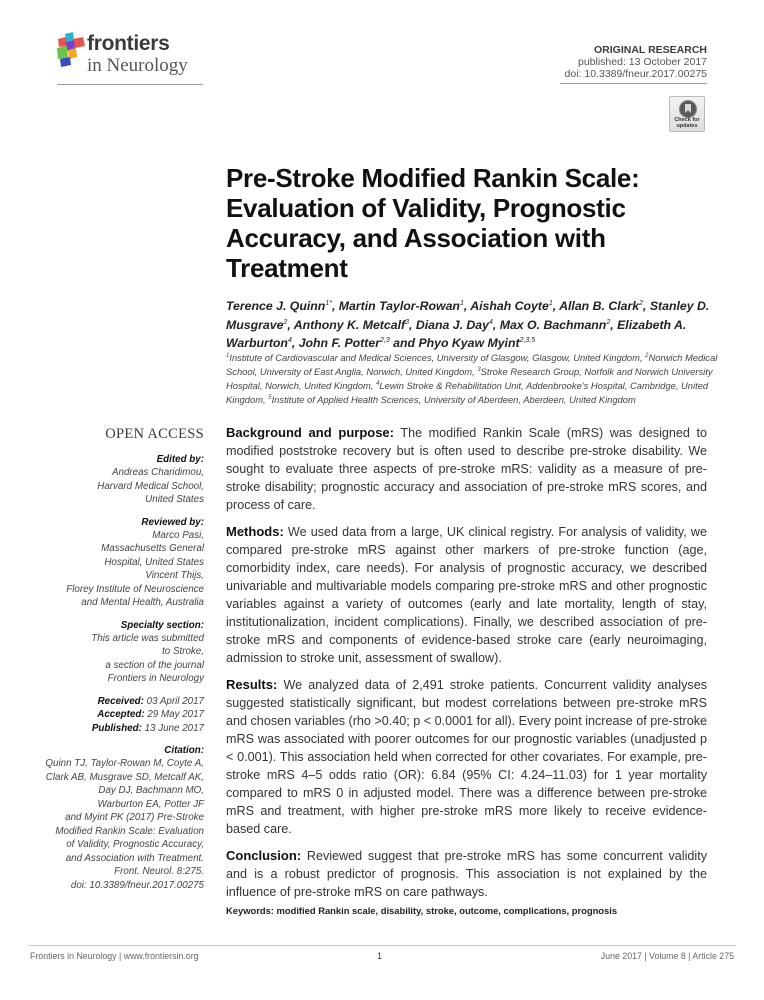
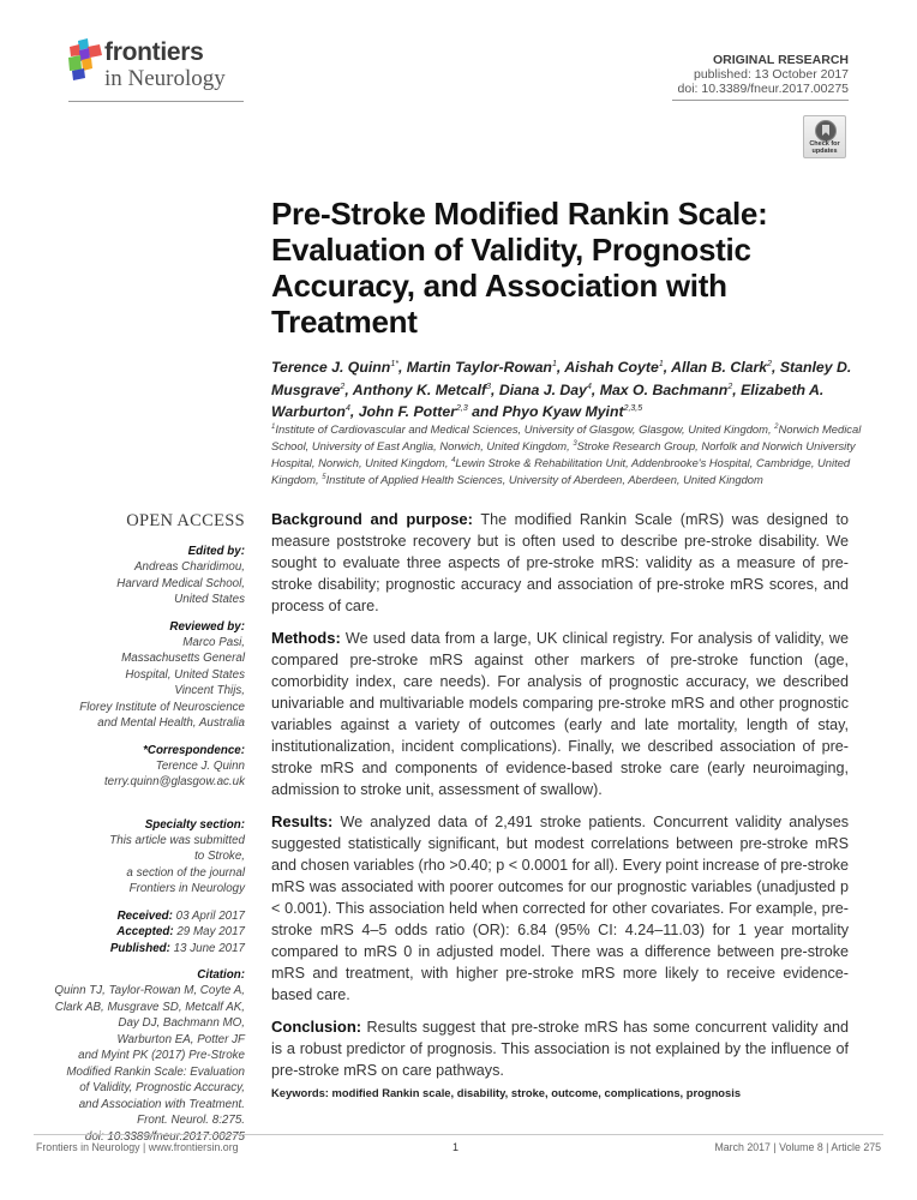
  frontiers
  in Neurology
  ORIGINAL RESEARCH
  published: 13 October 2017
  doi: 10.3389/fneur.2017.00275
  Pre-Stroke Modified Rankin Scale: Evaluation of Validity, Prognostic Accuracy, and Association with Treatment
  Terence J. Quinn , Martin Taylor-Rowan , Aishah Coyte , Allan B. Clark , Stanley D. Musgrave , Anthony K. Metcalf , Diana J. Day , Max O. Bachmann , Elizabeth A. Warburton , John F. Potter and Phyo Kyaw Myint
  Institute of Cardiovascular and Medical Sciences, University of Glasgow, Glasgow, United Kingdom, Norwich Medical School, University of East Anglia, Norwich, United Kingdom, Stroke Research Group, Norfolk and Norwich University Hospital, Norwich, United Kingdom, Lewin Stroke & Rehabilitation Unit, Addenbrooke's Hospital, Cambridge, United Kingdom, Institute of Applied Health Sciences, University of Aberdeen, Aberdeen, United Kingdom
  OPEN ACCESS
  Edited by:
  Andreas Charidimou,
  Harvard Medical School,
  United States
  Reviewed by:
  Marco Pasi,
  Massachusetts General
  Hospital, United States
  Vincent Thijs,
  Florey Institute of Neuroscience
  and Mental Health, Australia
+ *Correspondence:
+ Terence J. Quinn
+ terry.quinn@glasgow.ac.uk
  Specialty section:
  This article was submitted
  to Stroke,
  a section of the journal
  Frontiers in Neurology
  Received: 03 April 2017
  Accepted: 29 May 2017
  Published: 13 June 2017
  Citation:
  Quinn TJ, Taylor-Rowan M, Coyte A,
  Clark AB, Musgrave SD, Metcalf AK,
  Day DJ, Bachmann MO,
  Warburton EA, Potter JF
  and Myint PK (2017) Pre-Stroke
  Modified Rankin Scale: Evaluation
  of Validity, Prognostic Accuracy,
  and Association with Treatment.
  Front. Neurol. 8:275.
  doi: 10.3389/fneur.2017.00275
- Background and purpose: The modified Rankin Scale (mRS) was designed to modified poststroke recovery but is often used to describe pre-stroke disability. We sought to evaluate three aspects of pre-stroke mRS: validity as a measure of pre-stroke disability; prognostic accuracy and association of pre-stroke mRS scores, and process of care.
+ Background and purpose: The modified Rankin Scale (mRS) was designed to measure poststroke recovery but is often used to describe pre-stroke disability. We sought to evaluate three aspects of pre-stroke mRS: validity as a measure of pre-stroke disability; prognostic accuracy and association of pre-stroke mRS scores, and process of care.
  Methods: We used data from a large, UK clinical registry. For analysis of validity, we compared pre-stroke mRS against other markers of pre-stroke function (age, comorbidity index, care needs). For analysis of prognostic accuracy, we described univariable and multivariable models comparing pre-stroke mRS and other prognostic variables against a variety of outcomes (early and late mortality, length of stay, institutionalization, incident complications). Finally, we described association of pre-stroke mRS and components of evidence-based stroke care (early neuroimaging, admission to stroke unit, assessment of swallow).
  Results: We analyzed data of 2,491 stroke patients. Concurrent validity analyses suggested statistically significant, but modest correlations between pre-stroke mRS and chosen variables (rho >0.40; p < 0.0001 for all). Every point increase of pre-stroke mRS was associated with poorer outcomes for our prognostic variables (unadjusted p < 0.001). This association held when corrected for other covariates. For example, pre-stroke mRS 4–5 odds ratio (OR): 6.84 (95% CI: 4.24–11.03) for 1 year mortality compared to mRS 0 in adjusted model. There was a difference between pre-stroke mRS and treatment, with higher pre-stroke mRS more likely to receive evidence-based care.
- Conclusion: Reviewed suggest that pre-stroke mRS has some concurrent validity and is a robust predictor of prognosis. This association is not explained by the influence of pre-stroke mRS on care pathways.
+ Conclusion: Results suggest that pre-stroke mRS has some concurrent validity and is a robust predictor of prognosis. This association is not explained by the influence of pre-stroke mRS on care pathways.
  Keywords: modified Rankin scale, disability, stroke, outcome, complications, prognosis
  Frontiers in Neurology | www.frontiersin.org
  1
- June 2017 | Volume 8 | Article 275
+ March 2017 | Volume 8 | Article 275
